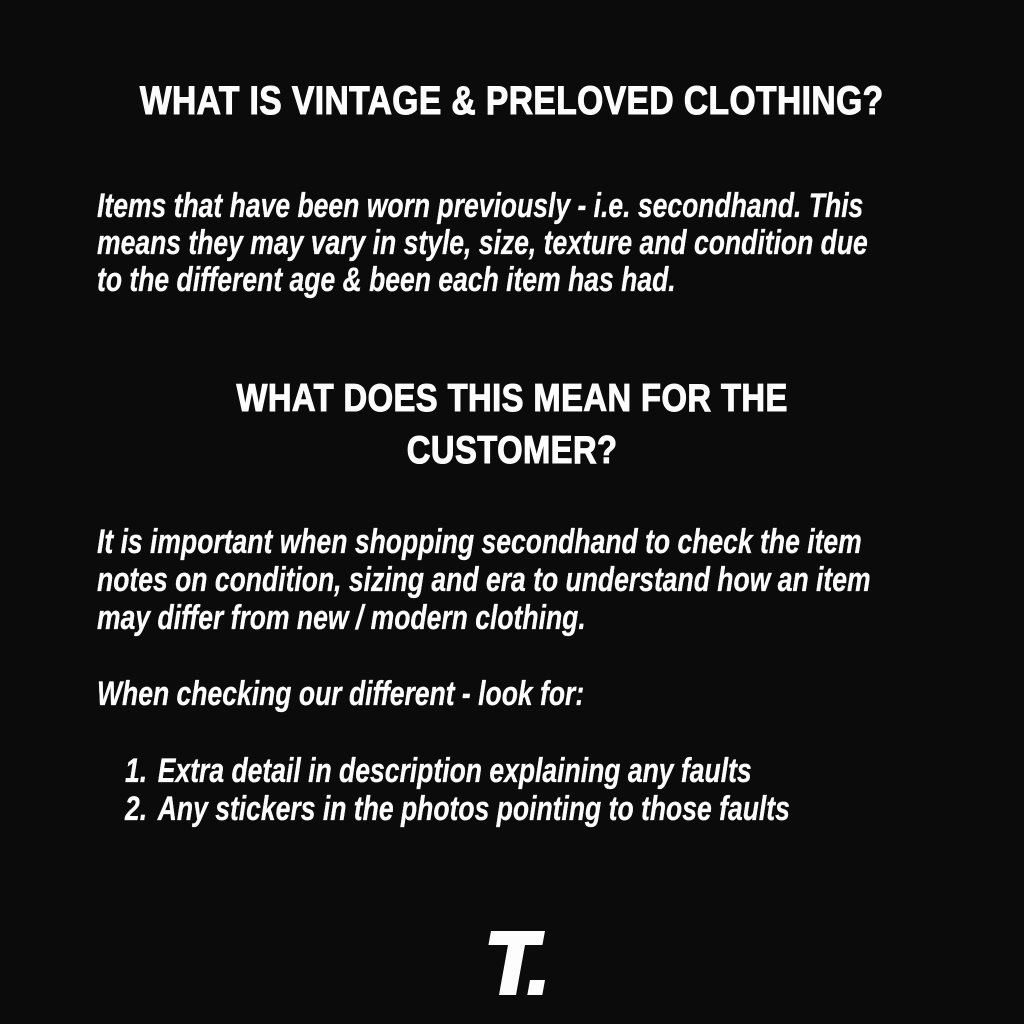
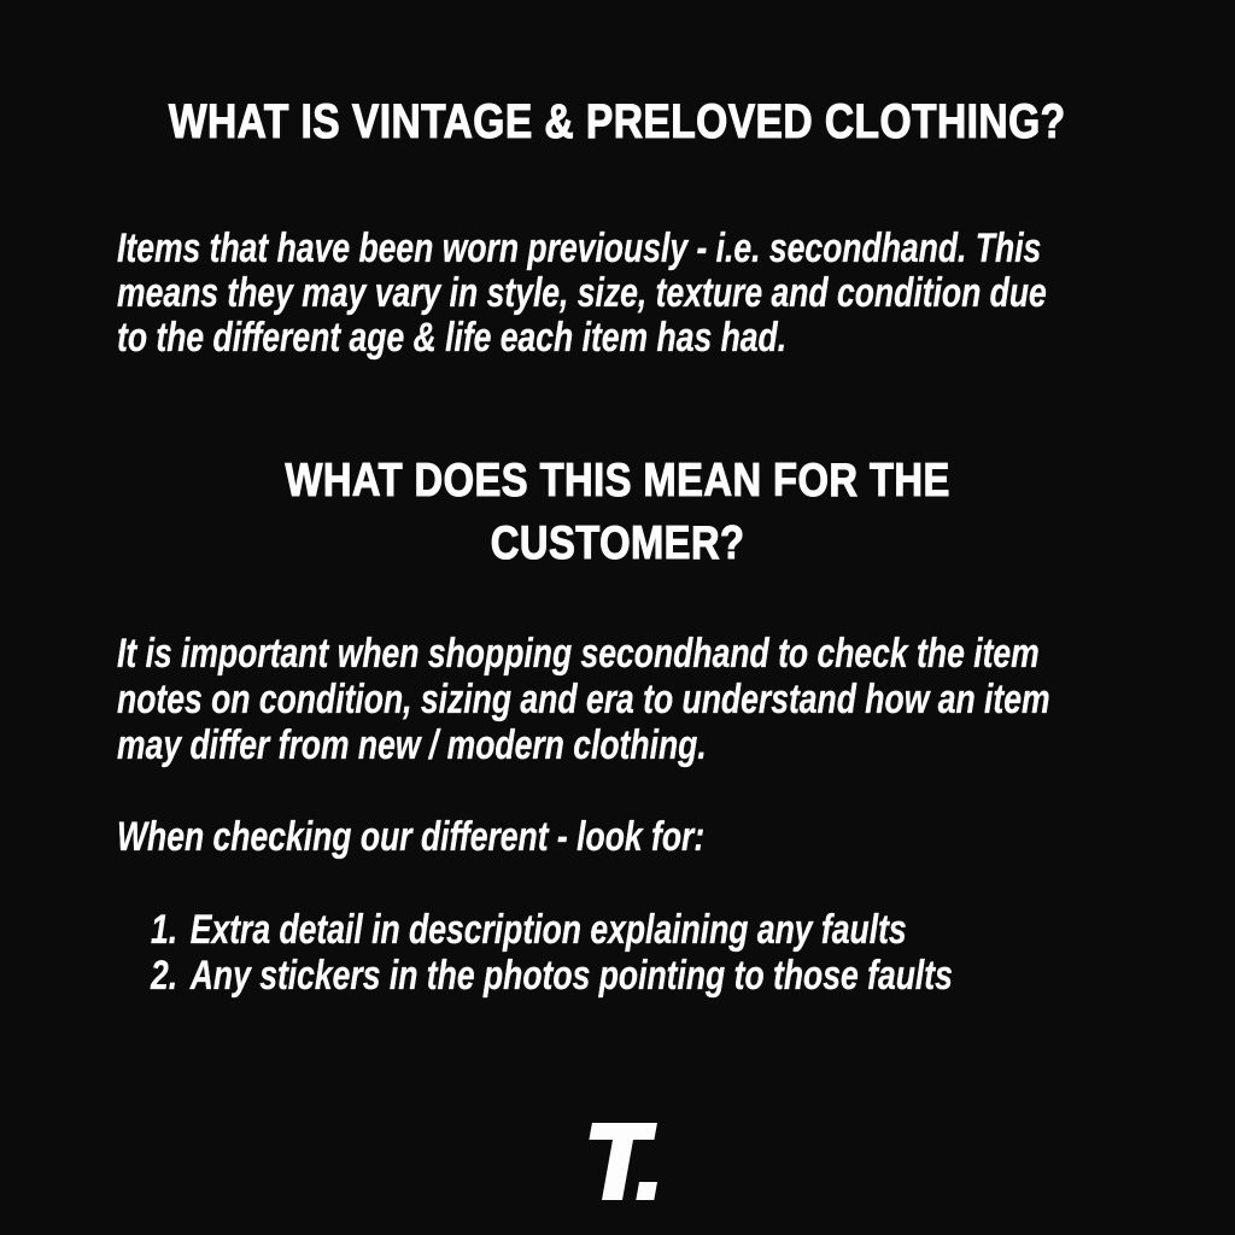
  WHAT IS VINTAGE & PRELOVED CLOTHING?
  Items that have been worn previously - i.e. secondhand. This
  means they may vary in style, size, texture and condition due
- to the different age & been each item has had.
+ to the different age & life each item has had.
  WHAT DOES THIS MEAN FOR THE
  CUSTOMER?
  It is important when shopping secondhand to check the item
  notes on condition, sizing and era to understand how an item
  may differ from new / modern clothing.
  When checking our different - look for:
  1.
  Extra detail in description explaining any faults
  2.
  Any stickers in the photos pointing to those faults
